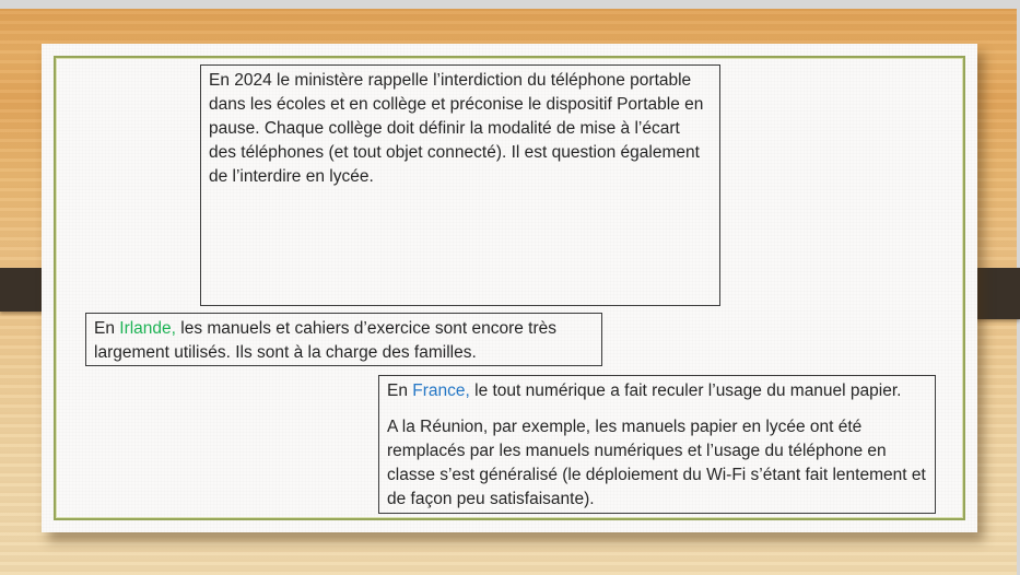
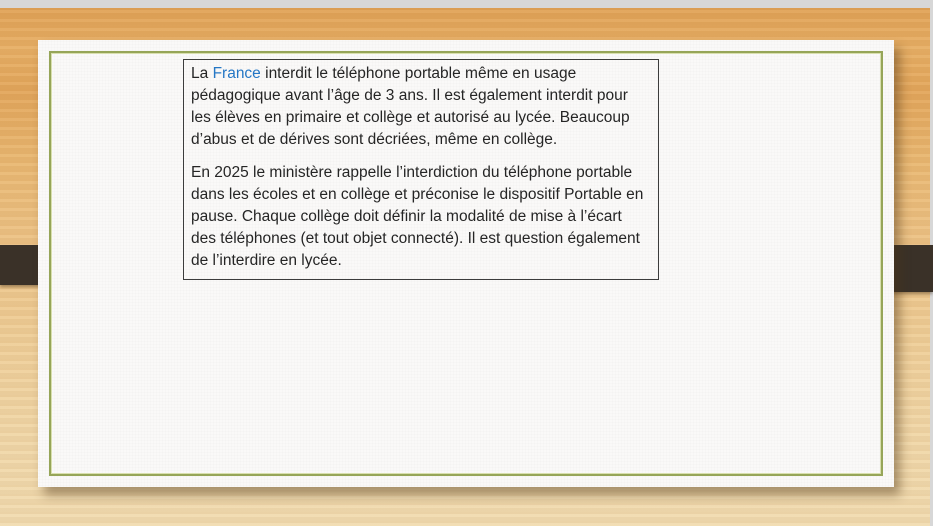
+ La France interdit le téléphone portable même en usage pédagogique avant l’âge de 3 ans. Il est également interdit pour les élèves en primaire et collège et autorisé au lycée. Beaucoup d’abus et de dérives sont décriées, même en collège.
- En 2024 le ministère rappelle l’interdiction du téléphone portable dans les écoles et en collège et préconise le dispositif Portable en pause. Chaque collège doit définir la modalité de mise à l’écart des téléphones (et tout objet connecté). Il est question également de l’interdire en lycée.
+ En 2025 le ministère rappelle l’interdiction du téléphone portable dans les écoles et en collège et préconise le dispositif Portable en pause. Chaque collège doit définir la modalité de mise à l’écart des téléphones (et tout objet connecté). Il est question également de l’interdire en lycée.
- En Irlande, les manuels et cahiers d’exercice sont encore très largement utilisés. Ils sont à la charge des familles.
- En France, le tout numérique a fait reculer l’usage du manuel papier.
- A la Réunion, par exemple, les manuels papier en lycée ont été remplacés par les manuels numériques et l’usage du téléphone en classe s’est généralisé (le déploiement du Wi-Fi s’étant fait lentement et de façon peu satisfaisante).
